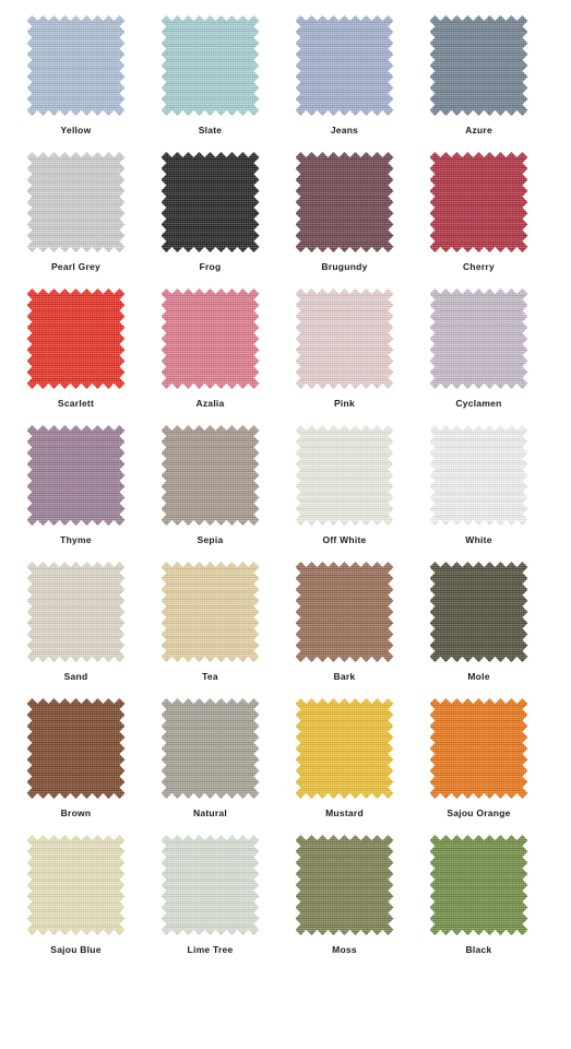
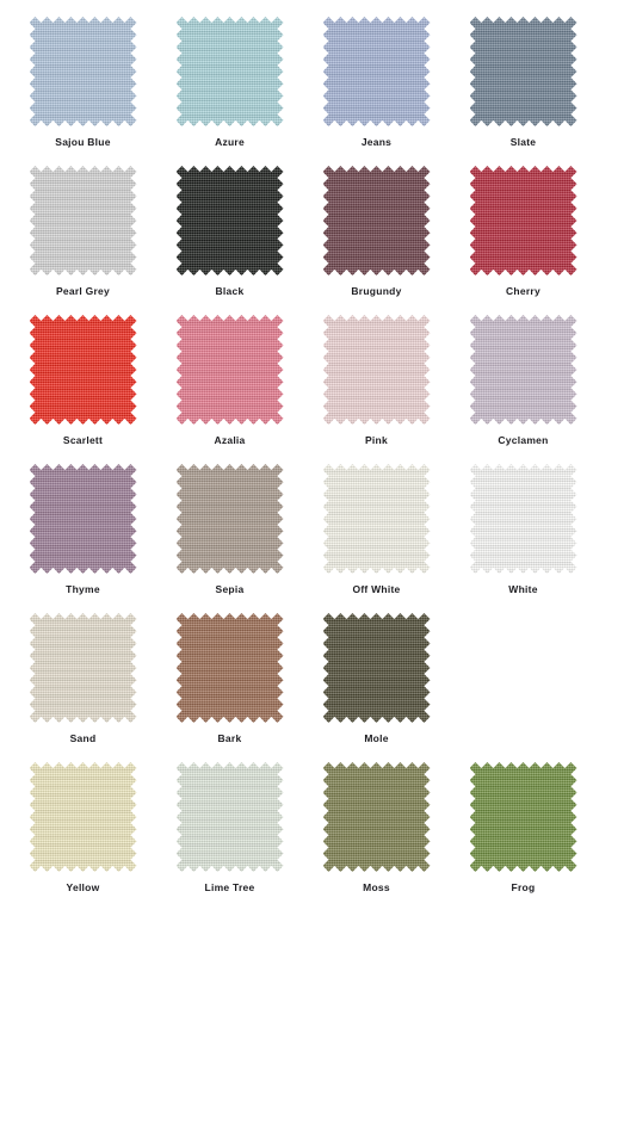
- Yellow
+ Sajou Blue
- Slate
+ Azure
  Jeans
- Azure
+ Slate
  Pearl Grey
- Frog
+ Black
  Brugundy
  Cherry
  Scarlett
  Azalia
  Pink
  Cyclamen
  Thyme
  Sepia
  Off White
  White
  Sand
- Tea
  Bark
  Mole
- Brown
- Natural
- Mustard
- Sajou Orange
- Sajou Blue
+ Yellow
  Lime Tree
  Moss
- Black
+ Frog
